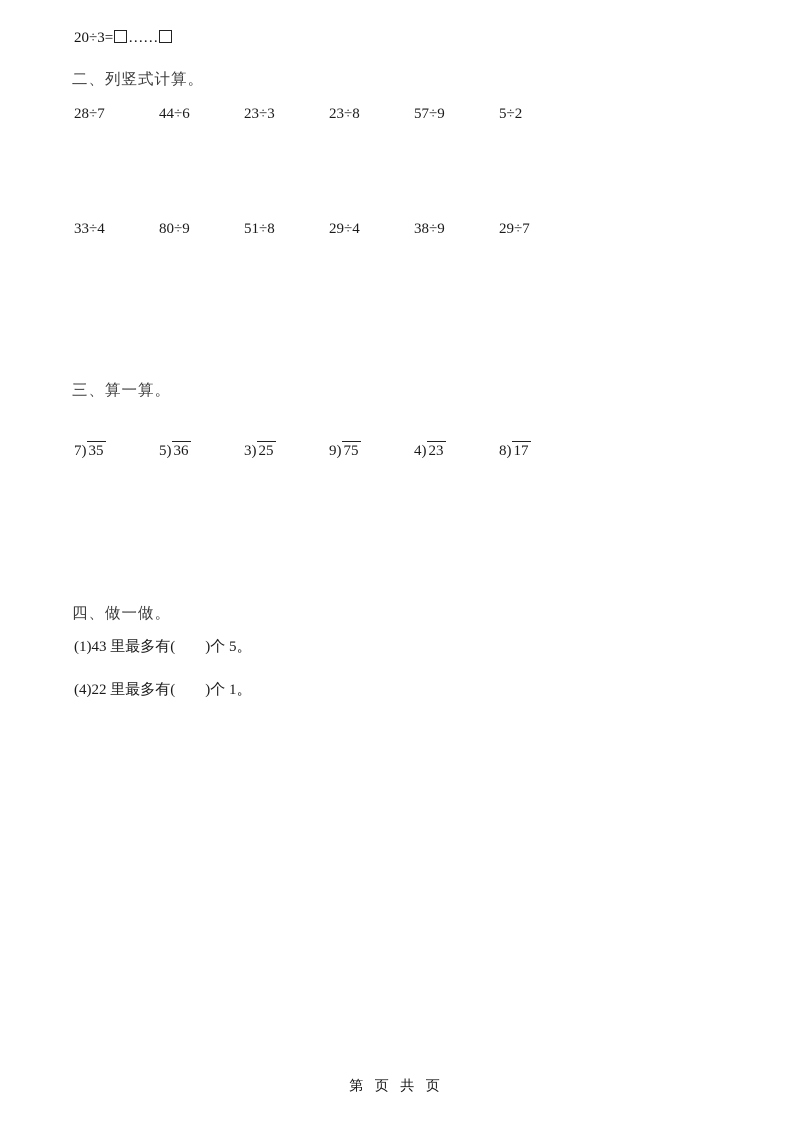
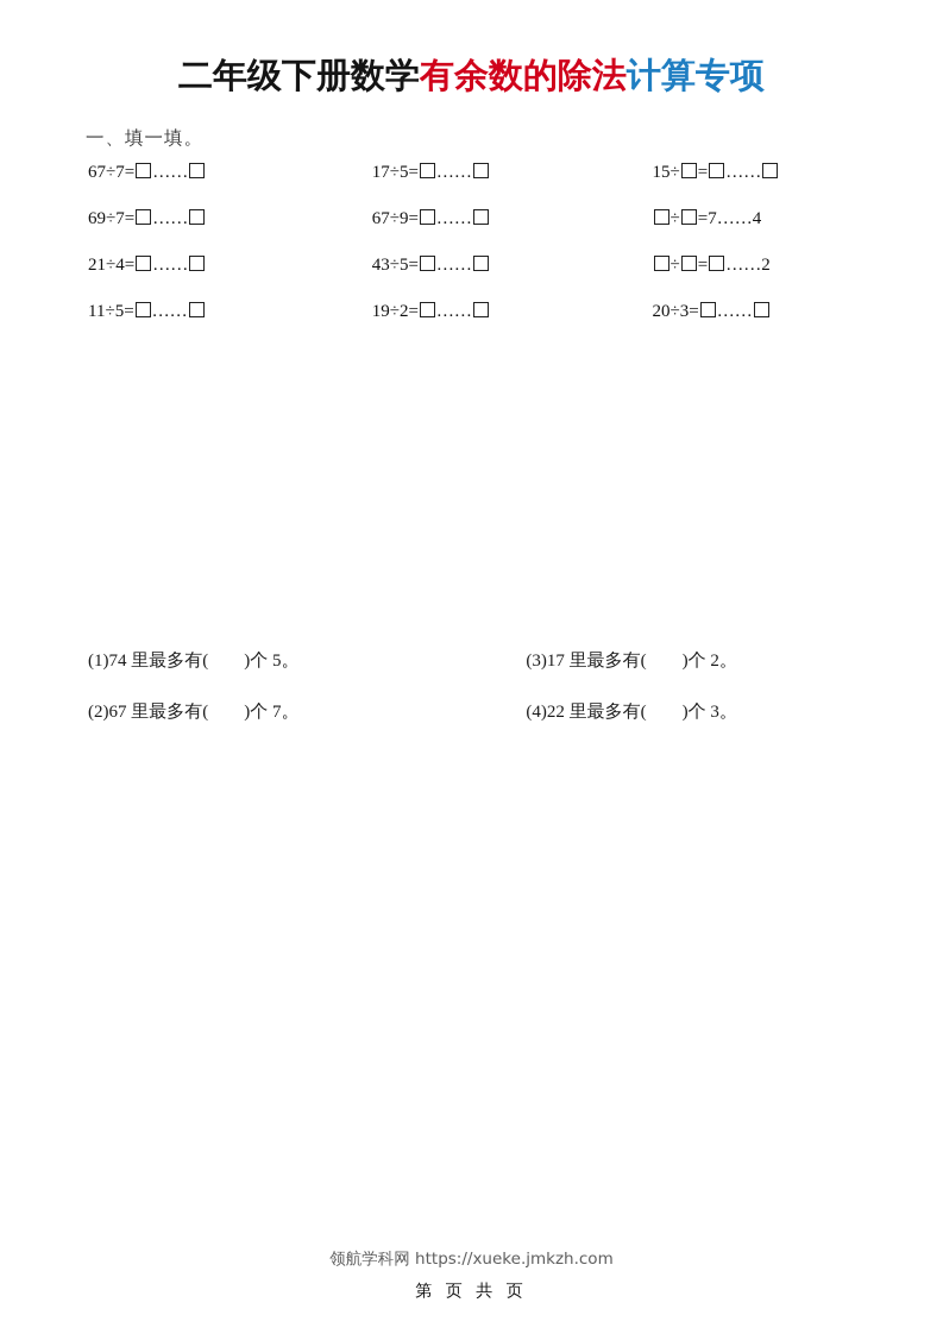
+ 二年级下册数学有余数的除法计算专项
+ 一、填一填。
+ 67÷7= ……
+ 17÷5= ……
+ 15÷ = ……
+ 69÷7= ……
+ 67÷9= ……
+ ÷ =7……4
+ 21÷4= ……
+ 43÷5= ……
+ ÷ = ……2
+ 11÷5= ……
+ 19÷2= ……
  20÷3= ……
- 二、列竖式计算。
- 28÷7
- 44÷6
- 23÷3
- 23÷8
- 57÷9
- 5÷2
- 33÷4
- 80÷9
- 51÷8
- 29÷4
- 38÷9
- 29÷7
- 三、算一算。
- 7) 35
- 5) 36
- 3) 25
- 9) 75
- 4) 23
- 8) 17
- 四、做一做。
- (1)43 里最多有( )个 5。
+ (1)74 里最多有( )个 5。
+ (3)17 里最多有( )个 2。
+ (2)67 里最多有( )个 7。
- (4)22 里最多有( )个 1。
+ (4)22 里最多有( )个 3。
+ 领航学科网 https://xueke.jmkzh.com
  第 页 共 页
